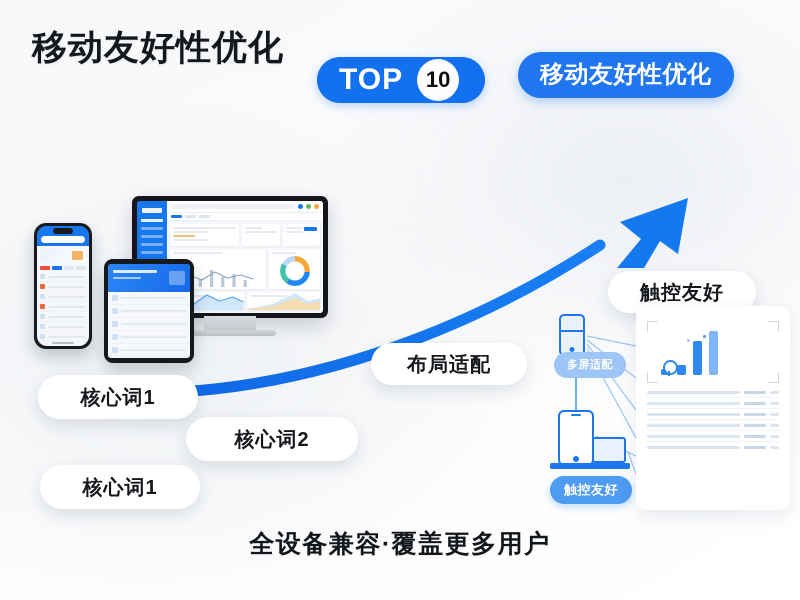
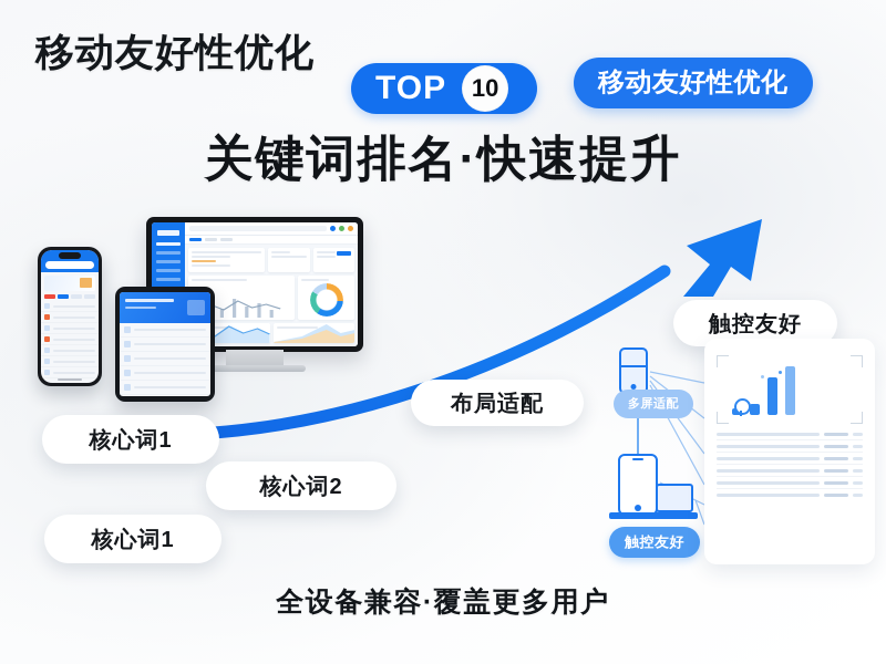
  移动友好性优化
  TOP
  10
  移动友好性优化
+ 关键词排名·快速提升
  核心词1
  核心词2
  核心词1
  布局适配
  触控友好
  多屏适配
  触控友好
  全设备兼容·覆盖更多用户
